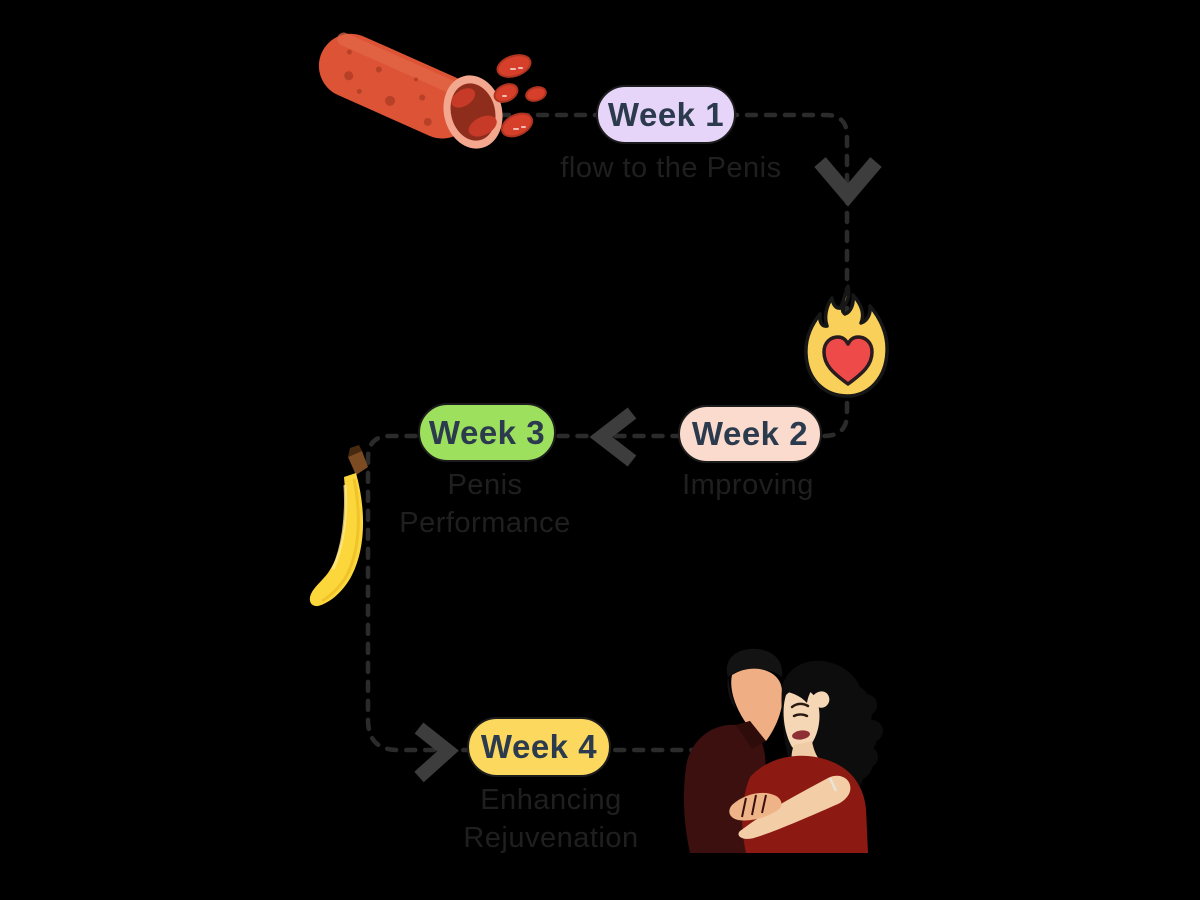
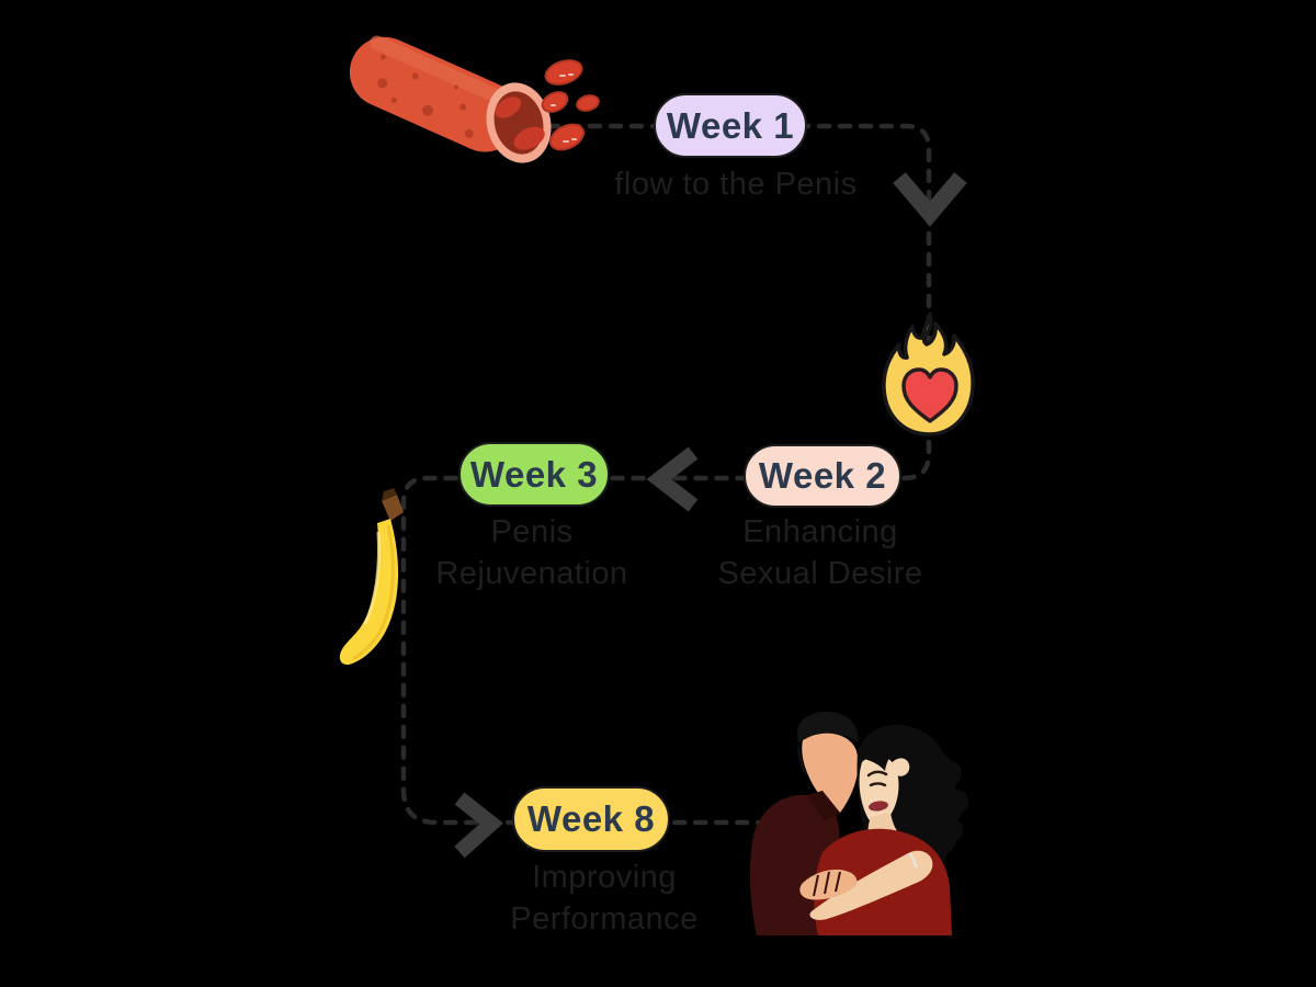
  Week 1
  Week 2
  Week 3
- Week 4
+ Week 8
  flow to the Penis
- Improving
+ Enhancing
+ Sexual Desire
  Penis
- Performance
+ Rejuvenation
- Enhancing
+ Improving
- Rejuvenation
+ Performance
